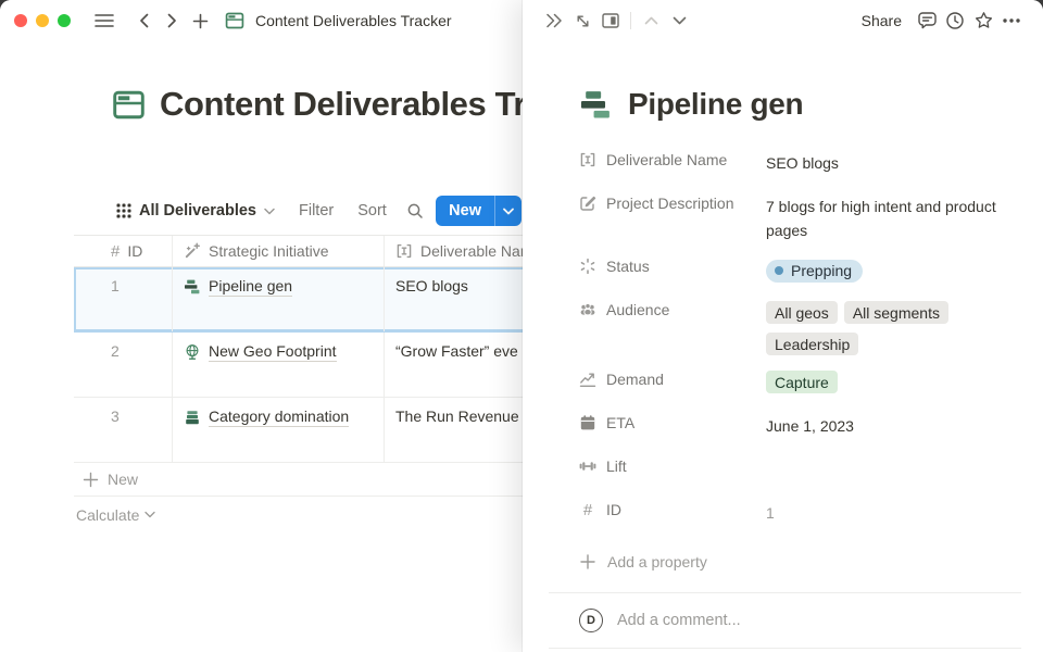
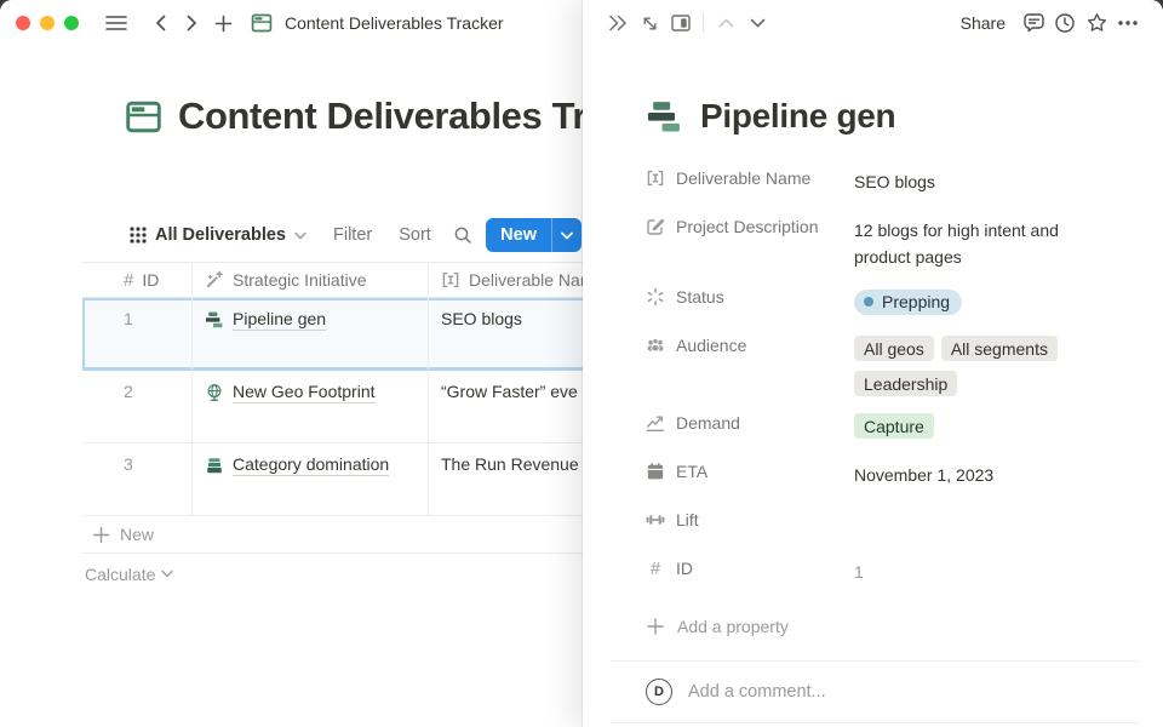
  Content Deliverables Tracker
  Content Deliverables Tr
  All Deliverables
  Filter
  Sort
  New
  #
  ID
  Strategic Initiative
  Deliverable Na
  1
  Pipeline gen
  SEO blogs
  2
  New Geo Footprint
  “Grow Faster” eve
  3
  Category domination
  The Run Revenue
  New
  Calculate
  Share
  Pipeline gen
  Deliverable Name
  SEO blogs
  Project Description
- 7 blogs for high intent and product pages
+ 12 blogs for high intent and product pages
  Status
  Prepping
  Audience
  All geos
  All segments
  Leadership
  Demand
  Capture
  ETA
- June 1, 2023
+ November 1, 2023
  Lift
  #
  ID
  1
  Add a property
  D
  Add a comment...
